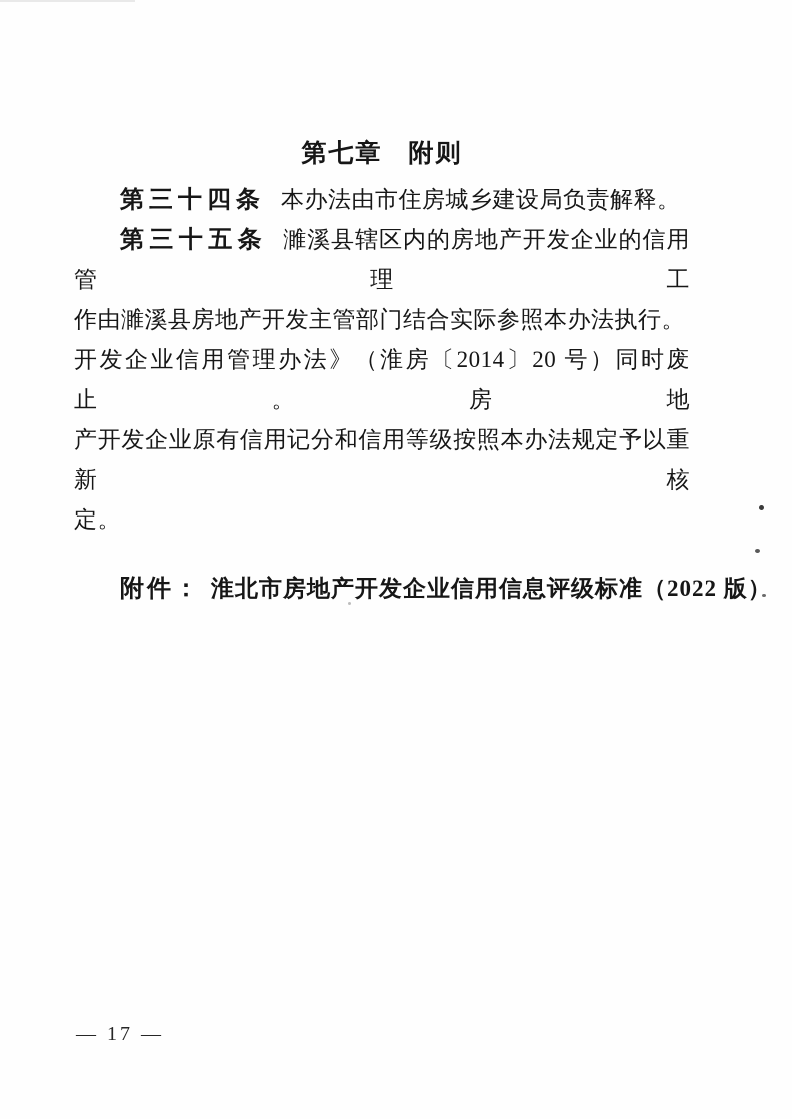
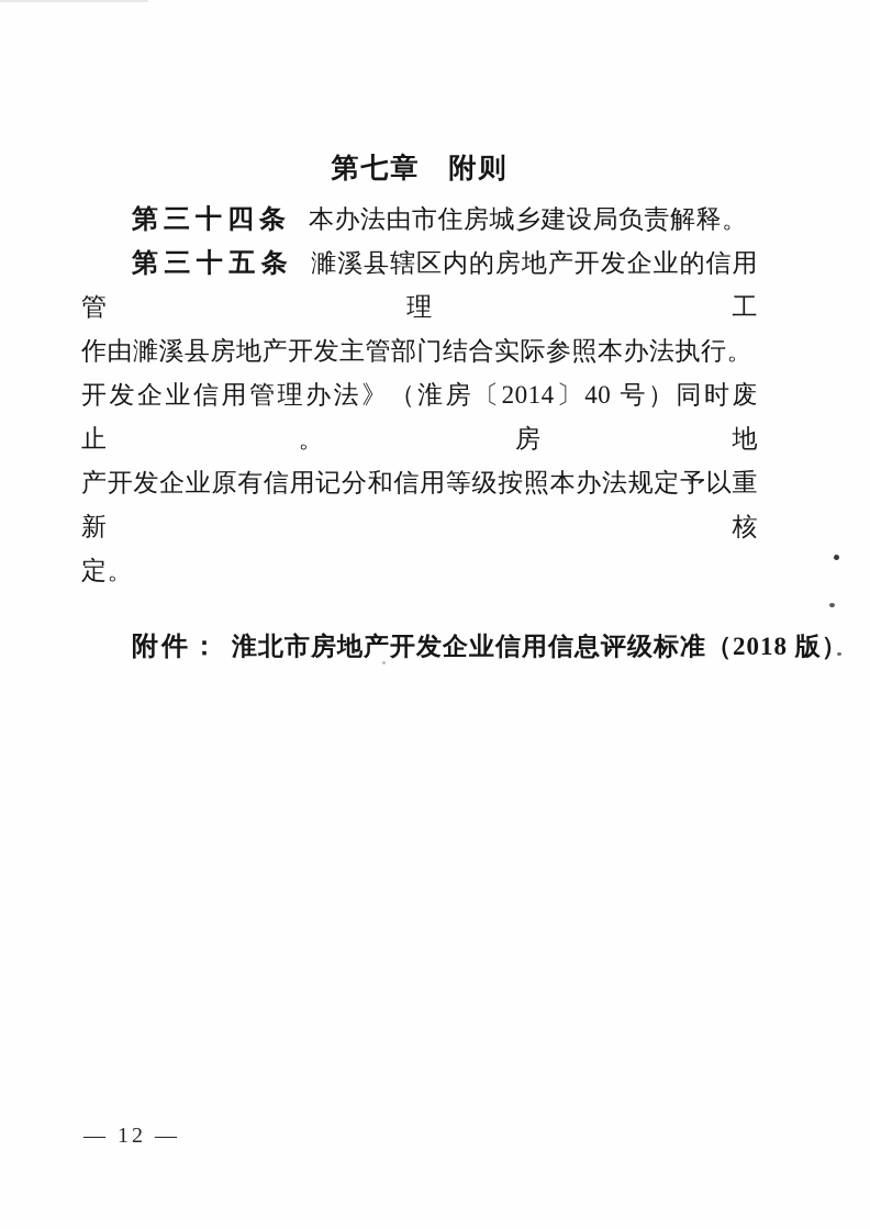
  第七章 附则
  第三十四条 本办法由市住房城乡建设局负责解释。
  第三十五条 濉溪县辖区内的房地产开发企业的信用管理工
  作由濉溪县房地产开发主管部门结合实际参照本办法执行。
- 开发企业信用管理办法》（淮房〔2014〕20 号）同时废止。房地
+ 开发企业信用管理办法》（淮房〔2014〕40 号）同时废止。房地
  产开发企业原有信用记分和信用等级按照本办法规定予以重新核
  定。
- 附件： 淮北市房地产开发企业信用信息评级标准（2022 版）
+ 附件： 淮北市房地产开发企业信用信息评级标准（2018 版）
- — 17 —
+ — 12 —
